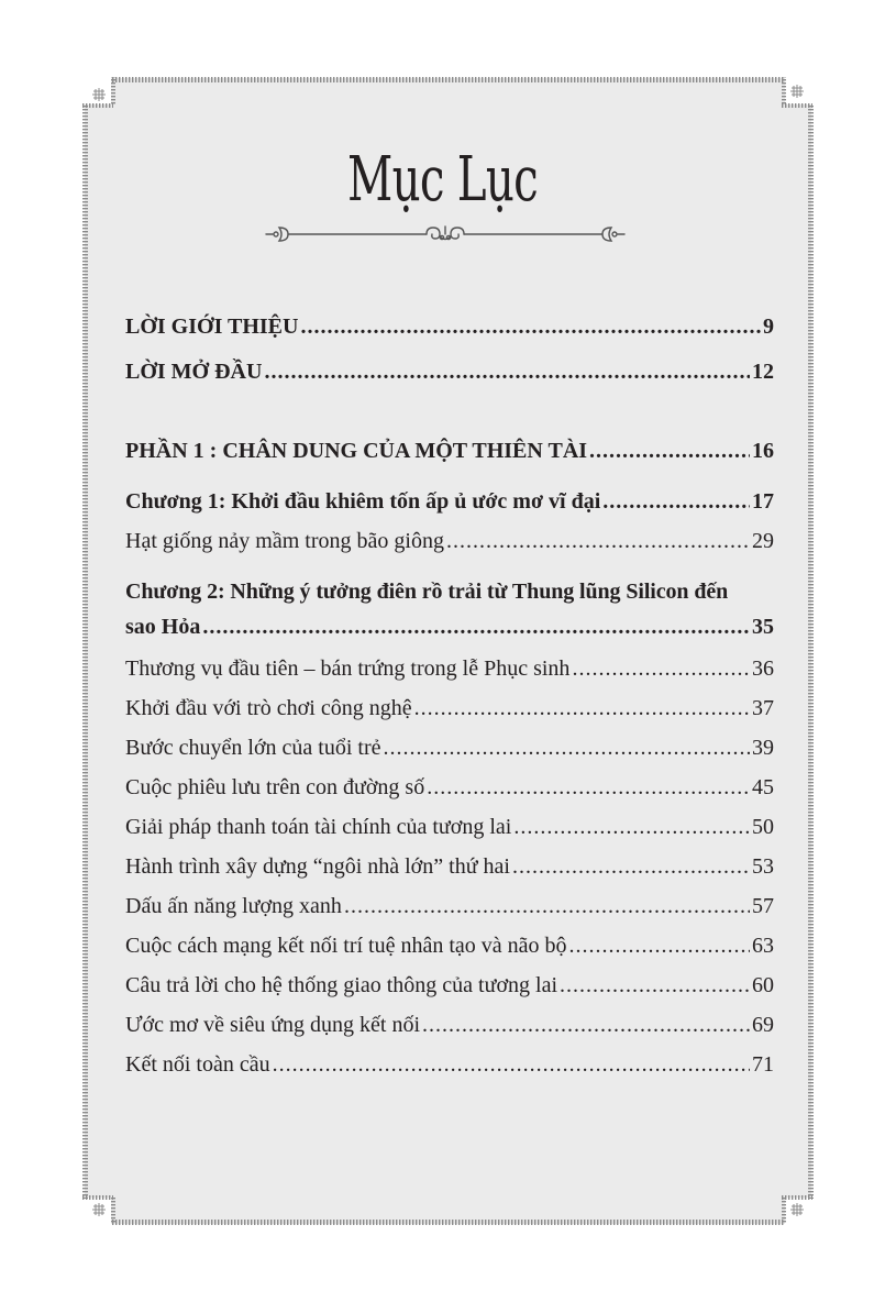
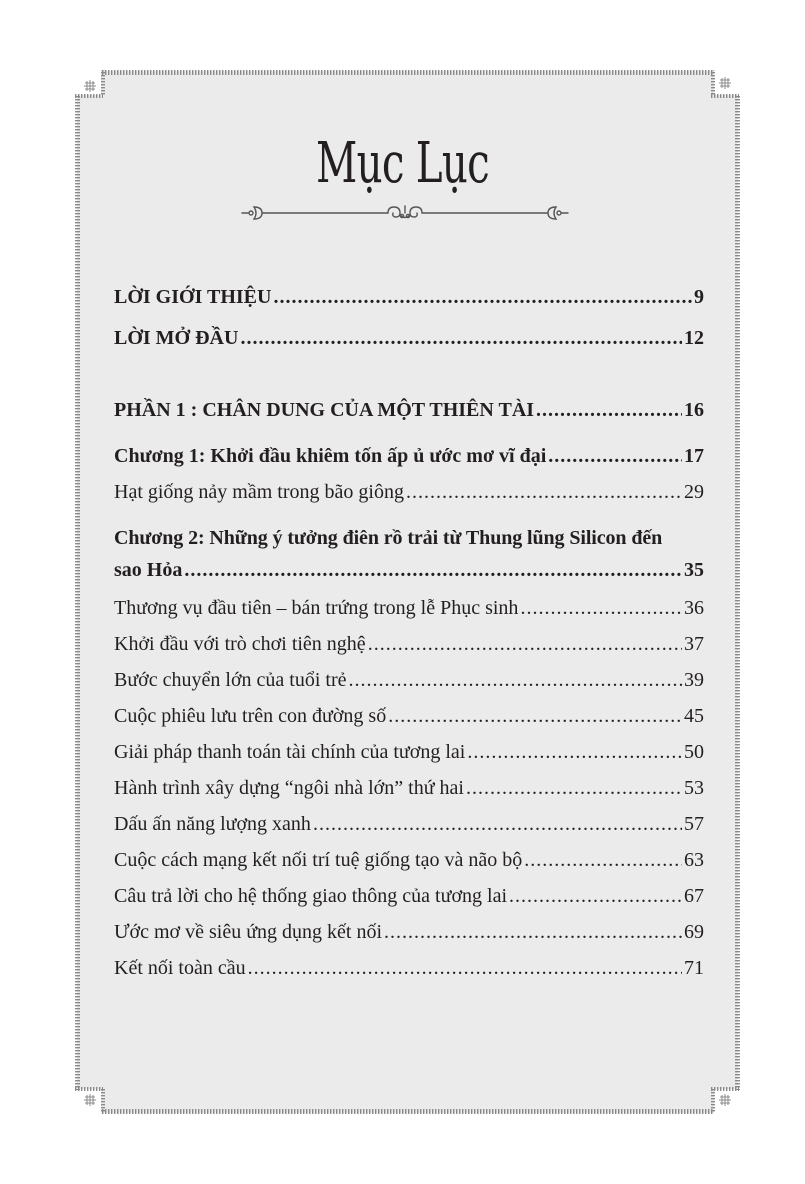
  Mục Lục
  LỜI GIỚI THIỆU
  9
  LỜI MỞ ĐẦU
  12
  PHẦN 1 : CHÂN DUNG CỦA MỘT THIÊN TÀI
  16
  Chương 1: Khởi đầu khiêm tốn ấp ủ ước mơ vĩ đại
  17
  Hạt giống nảy mầm trong bão giông
  29
  Chương 2: Những ý tưởng điên rồ trải từ Thung lũng Silicon đến
  sao Hỏa
  35
  Thương vụ đầu tiên – bán trứng trong lễ Phục sinh
  36
- Khởi đầu với trò chơi công nghệ
+ Khởi đầu với trò chơi tiên nghệ
  37
  Bước chuyển lớn của tuổi trẻ
  39
  Cuộc phiêu lưu trên con đường số
  45
  Giải pháp thanh toán tài chính của tương lai
  50
  Hành trình xây dựng “ngôi nhà lớn” thứ hai
  53
  Dấu ấn năng lượng xanh
  57
- Cuộc cách mạng kết nối trí tuệ nhân tạo và não bộ
+ Cuộc cách mạng kết nối trí tuệ giống tạo và não bộ
  63
  Câu trả lời cho hệ thống giao thông của tương lai
- 60
+ 67
  Ước mơ về siêu ứng dụng kết nối
  69
  Kết nối toàn cầu
  71
